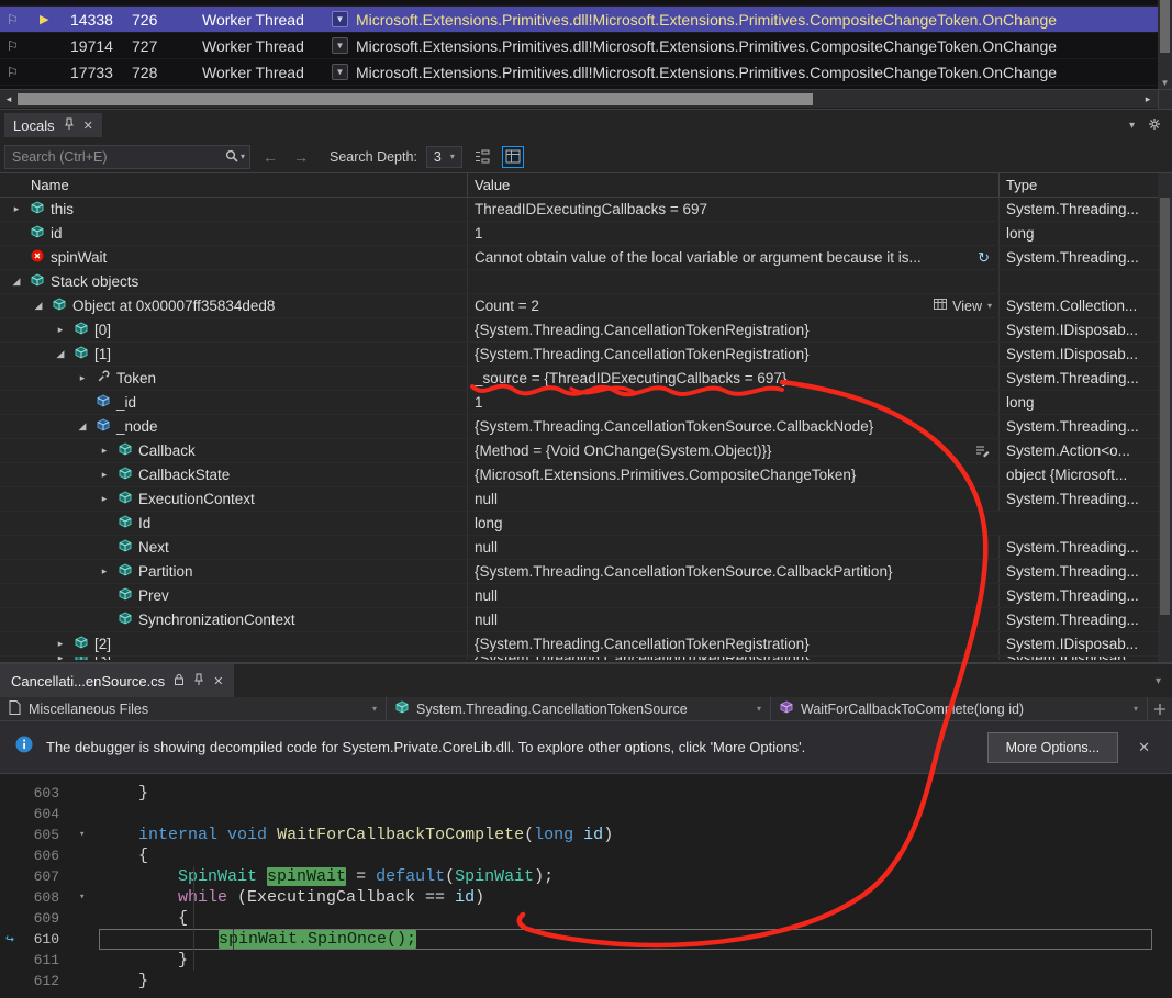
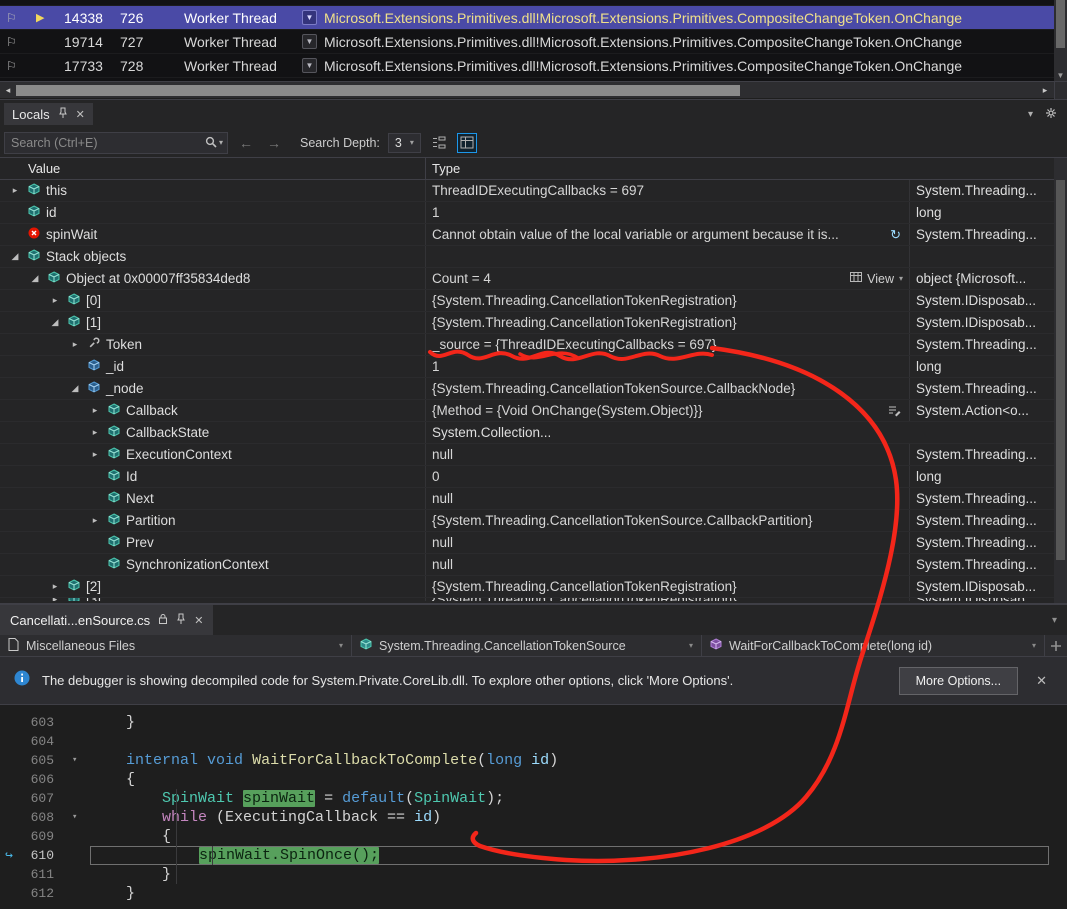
  ⚐
  ▶
  14338
  726
  Worker Thread
  ▼
  Microsoft.Extensions.Primitives.dll!Microsoft.Extensions.Primitives.CompositeChangeToken.OnChange
  ⚐
  19714
  727
  Worker Thread
  ▼
  Microsoft.Extensions.Primitives.dll!Microsoft.Extensions.Primitives.CompositeChangeToken.OnChange
  ⚐
  17733
  728
  Worker Thread
  ▼
  Microsoft.Extensions.Primitives.dll!Microsoft.Extensions.Primitives.CompositeChangeToken.OnChange
  ▼
  ◂
  ▸
  Locals
  ✕
  ▾
  Search (Ctrl+E)
  ▾
  ←
  →
  Search Depth:
  3
  ▾
- Name
  Value
  Type
  ▸
  this
  ThreadIDExecutingCallbacks = 697
  System.Threading...
  id
  1
  long
  spinWait
  Cannot obtain value of the local variable or argument because it is...
  ↻
  System.Threading...
  ◢
  Stack objects
  ◢
  Object at 0x00007ff35834ded8
- Count = 2
+ Count = 4
  View
  ▾
- System.Collection...
+ object {Microsoft...
  ▸
  [0]
  {System.Threading.CancellationTokenRegistration}
  System.IDisposab...
  ◢
  [1]
  {System.Threading.CancellationTokenRegistration}
  System.IDisposab...
  ▸
  Token
  _source = {ThreadIDExecutingCallbacks = 697}
  System.Threading...
  _id
  1
  long
  ◢
  _node
  {System.Threading.CancellationTokenSource.CallbackNode}
  System.Threading...
  ▸
  Callback
  {Method = {Void OnChange(System.Object)}}
  System.Action<o...
  ▸
  CallbackState
- {Microsoft.Extensions.Primitives.CompositeChangeToken}
- object {Microsoft...
+ System.Collection...
  ▸
  ExecutionContext
  null
  System.Threading...
  Id
+ 0
  long
  Next
  null
  System.Threading...
  ▸
  Partition
  {System.Threading.CancellationTokenSource.CallbackPartition}
  System.Threading...
  Prev
  null
  System.Threading...
  SynchronizationContext
  null
  System.Threading...
  ▸
  [2]
  {System.Threading.CancellationTokenRegistration}
  System.IDisposab...
  ▸
  [3]
  {System.Threading.CancellationTokenRegistration}
  System.IDisposab...
  Cancellati...enSource.cs
  ✕
  ▾
  Miscellaneous Files
  ▾
  System.Threading.CancellationTokenSource
  ▾
  WaitForCallbackToComlete(long id)
  ▾
  The debugger is showing decompiled code for System.Private.CoreLib.dll. To explore other options, click 'More Options'.
  More Options...
  ✕
  603
  }
  604
  605
  ▾
  internal void WaitForCallbackToComplete(long id)
  606
  {
  607
  SinWait spinWait = default(SpinWait);
  608
  ▾
  wile (ExecutingCallback == id)
  609
  {
  ↪
  610
  sinWait.SpinOnce();
  611
  }
  612
  }
